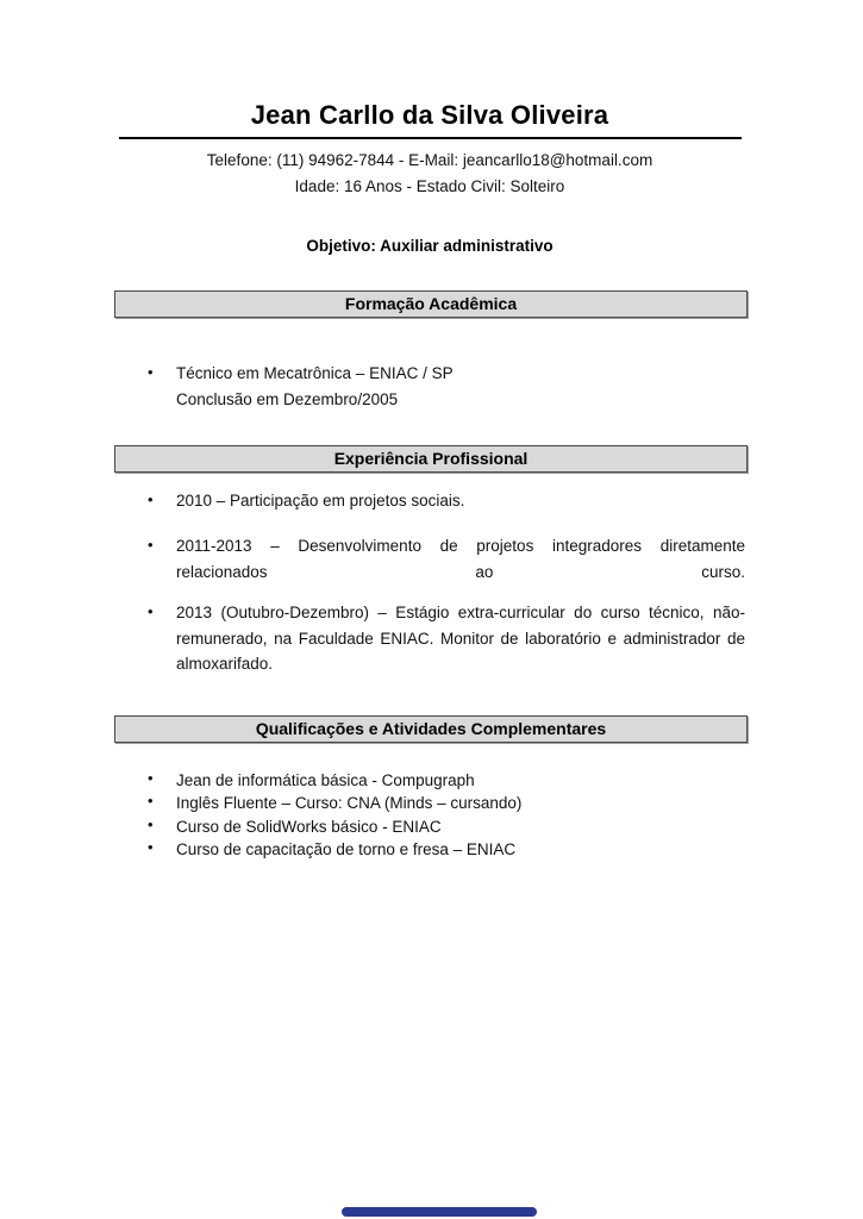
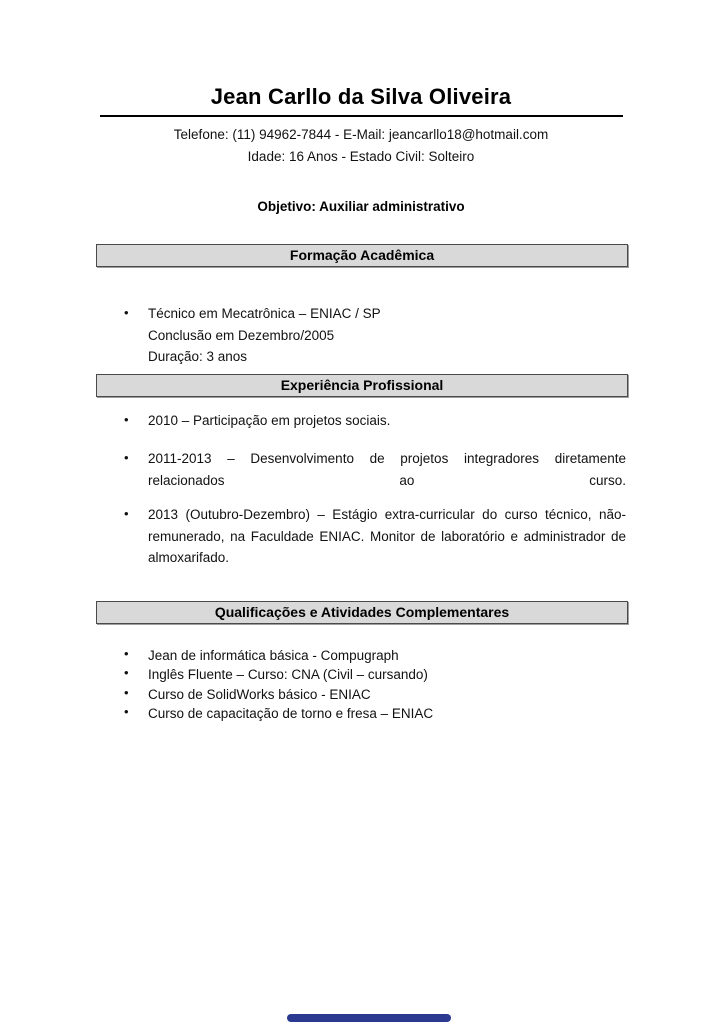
  Jean Carllo da Silva Oliveira
  Telefone: (11) 94962-7844 - E-Mail: jeancarllo18@hotmail.com
  Idade: 16 Anos - Estado Civil: Solteiro
  Objetivo: Auxiliar administrativo
  Formação Acadêmica
  •
  Técnico em Mecatrônica – ENIAC / SP
  Conclusão em Dezembro/2005
+ Duração: 3 anos
  Experiência Profissional
  •
  2010 – Participação em projetos sociais.
  •
  2011-2013 – Desenvolvimento de projetos integradores diretamente
  relacionados ao curso.
  •
  2013 (Outubro-Dezembro) – Estágio extra-curricular do curso técnico, não-
  remunerado, na Faculdade ENIAC. Monitor de laboratório e administrador de
  almoxarifado.
  Qualificações e Atividades Complementares
  •
  Jean de informática básica - Compugraph
  •
- Inglês Fluente – Curso: CNA (Minds – cursando)
+ Inglês Fluente – Curso: CNA (Civil – cursando)
  •
  Curso de SolidWorks básico - ENIAC
  •
  Curso de capacitação de torno e fresa – ENIAC
